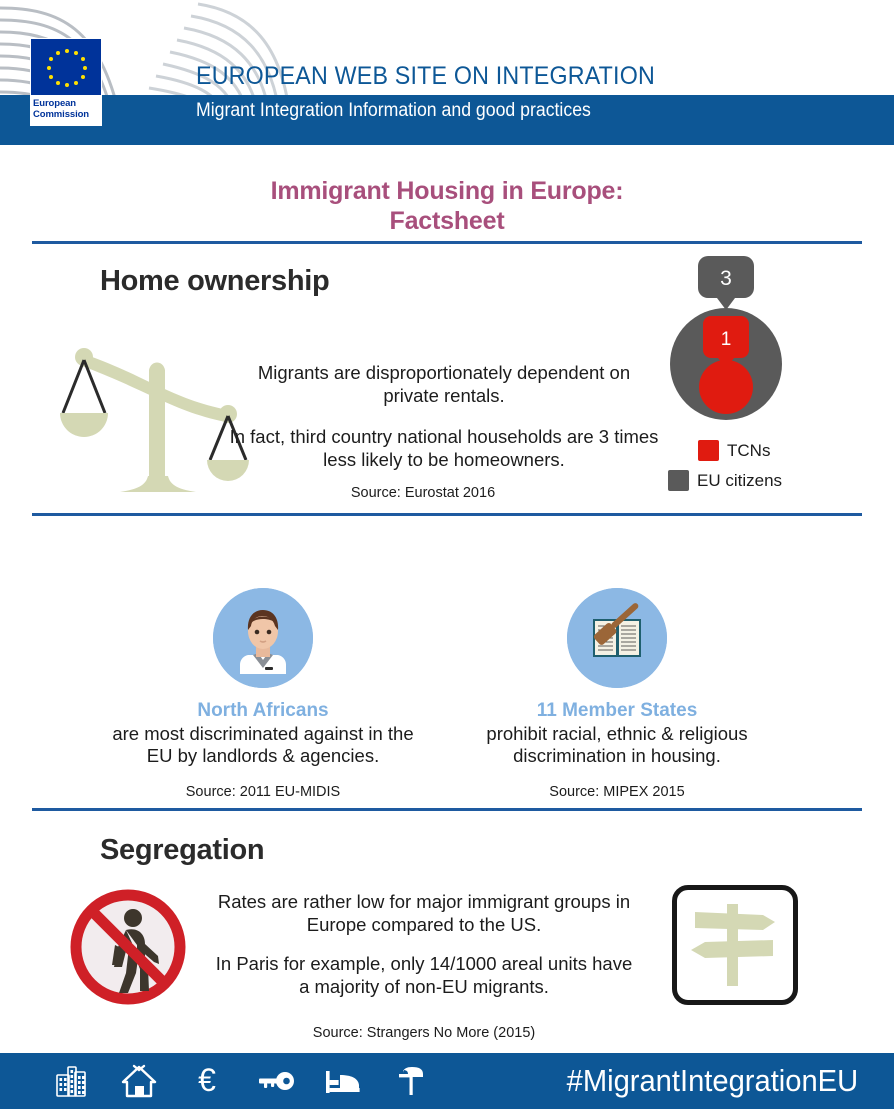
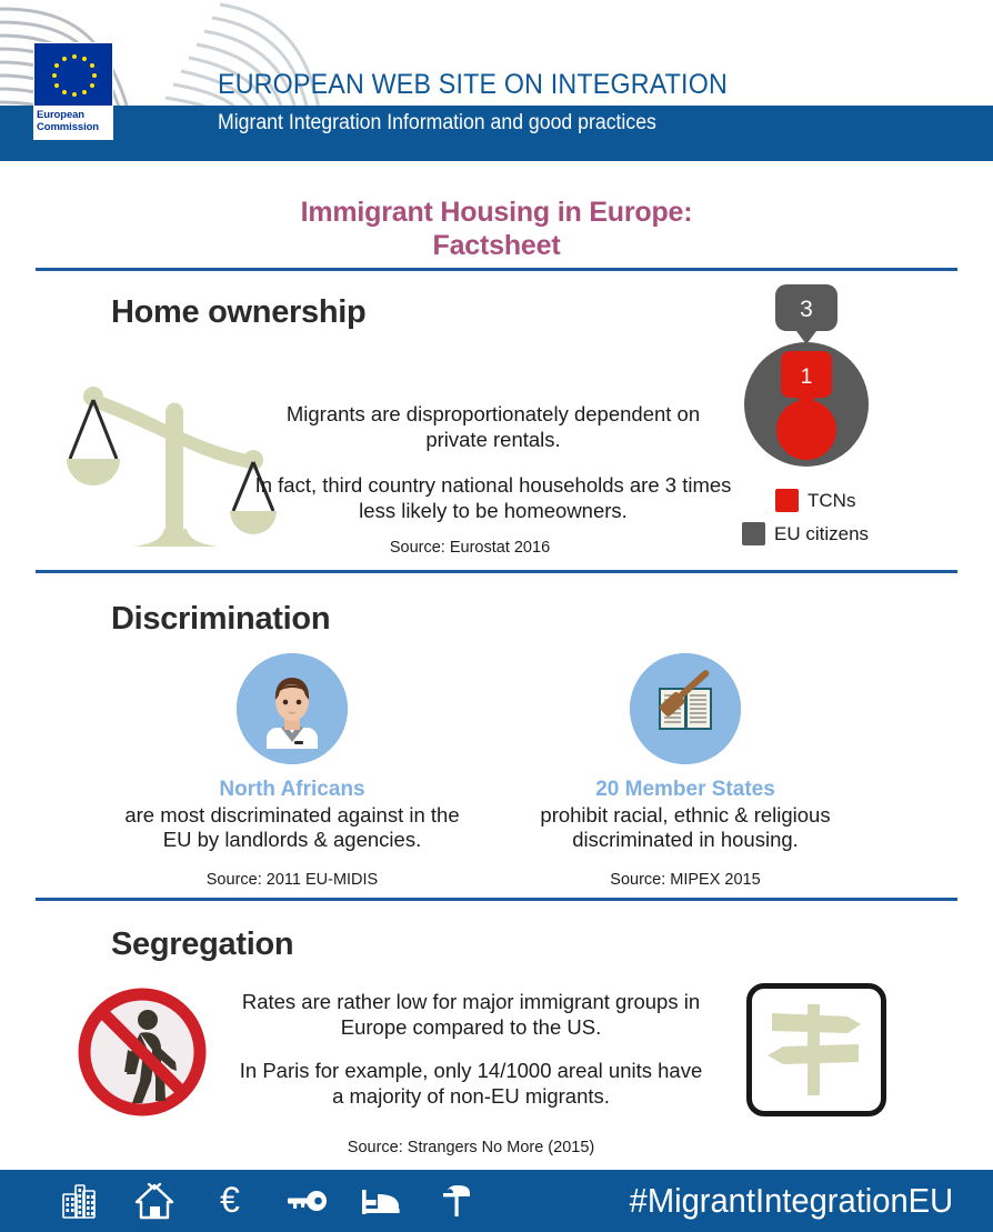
  European
  Commission
  EUROPEAN WEB SITE ON INTEGRATION
  Migrant Integration Information and good practices
  Immigrant Housing in Europe:
  Factsheet
  Home ownership
  Migrants are disproportionately dependent on private rentals.
  In fact, third country national households are 3 times less likely to be homeowners.
  Source: Eurostat 2016
  3
  1
  TCNs
  EU citizens
+ Discrimination
  North Africans
  are most discriminated against in the EU by landlords & agencies.
  Source: 2011 EU-MIDIS
- 11 Member States
+ 20 Member States
- prohibit racial, ethnic & religious discrimination in housing.
+ prohibit racial, ethnic & religious discriminated in housing.
  Source: MIPEX 2015
  Segregation
  Rates are rather low for major immigrant groups in Europe compared to the US.
  In Paris for example, only 14/1000 areal units have a majority of non-EU migrants.
  Source: Strangers No More (2015)
  €
  #MigrantIntegrationEU
